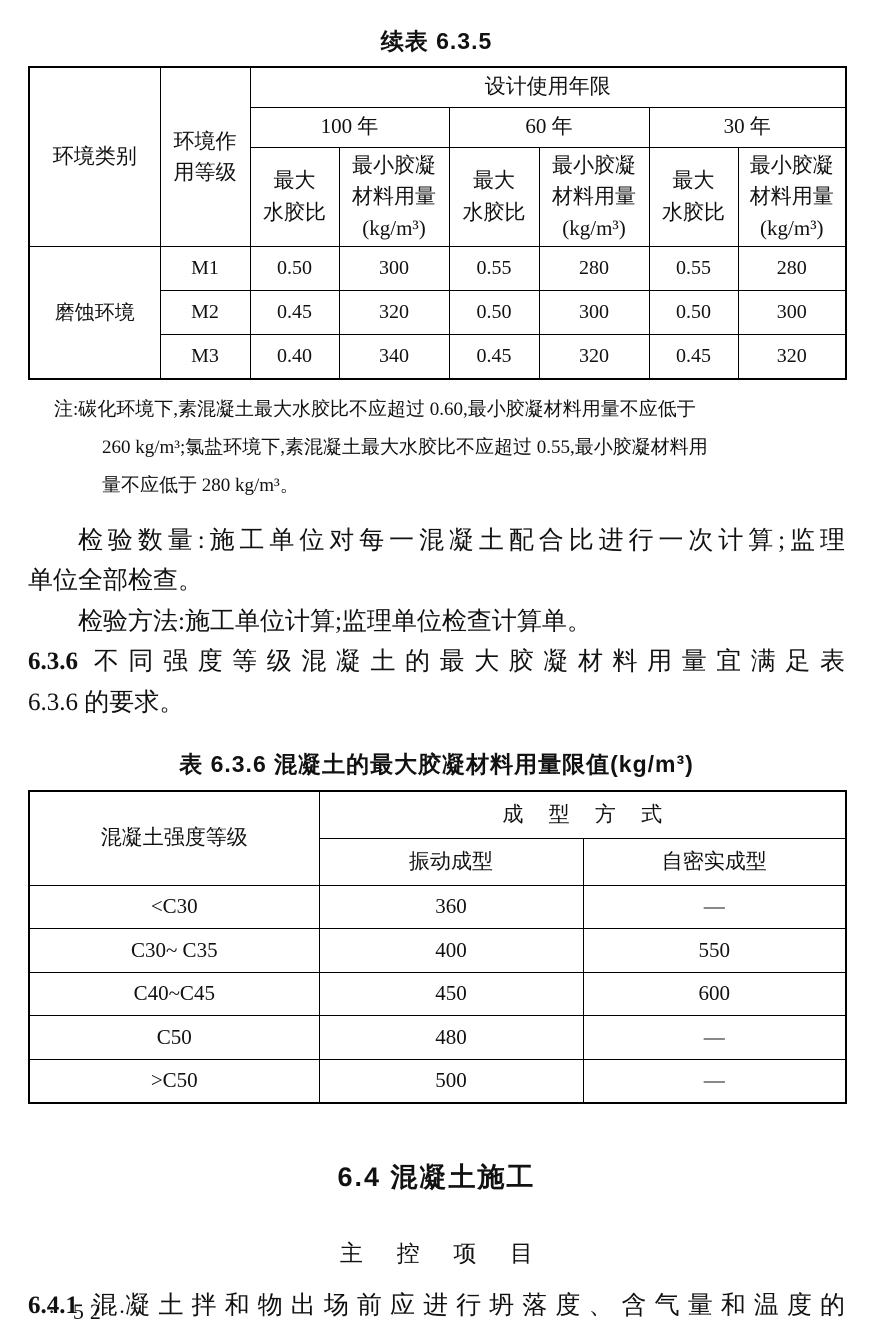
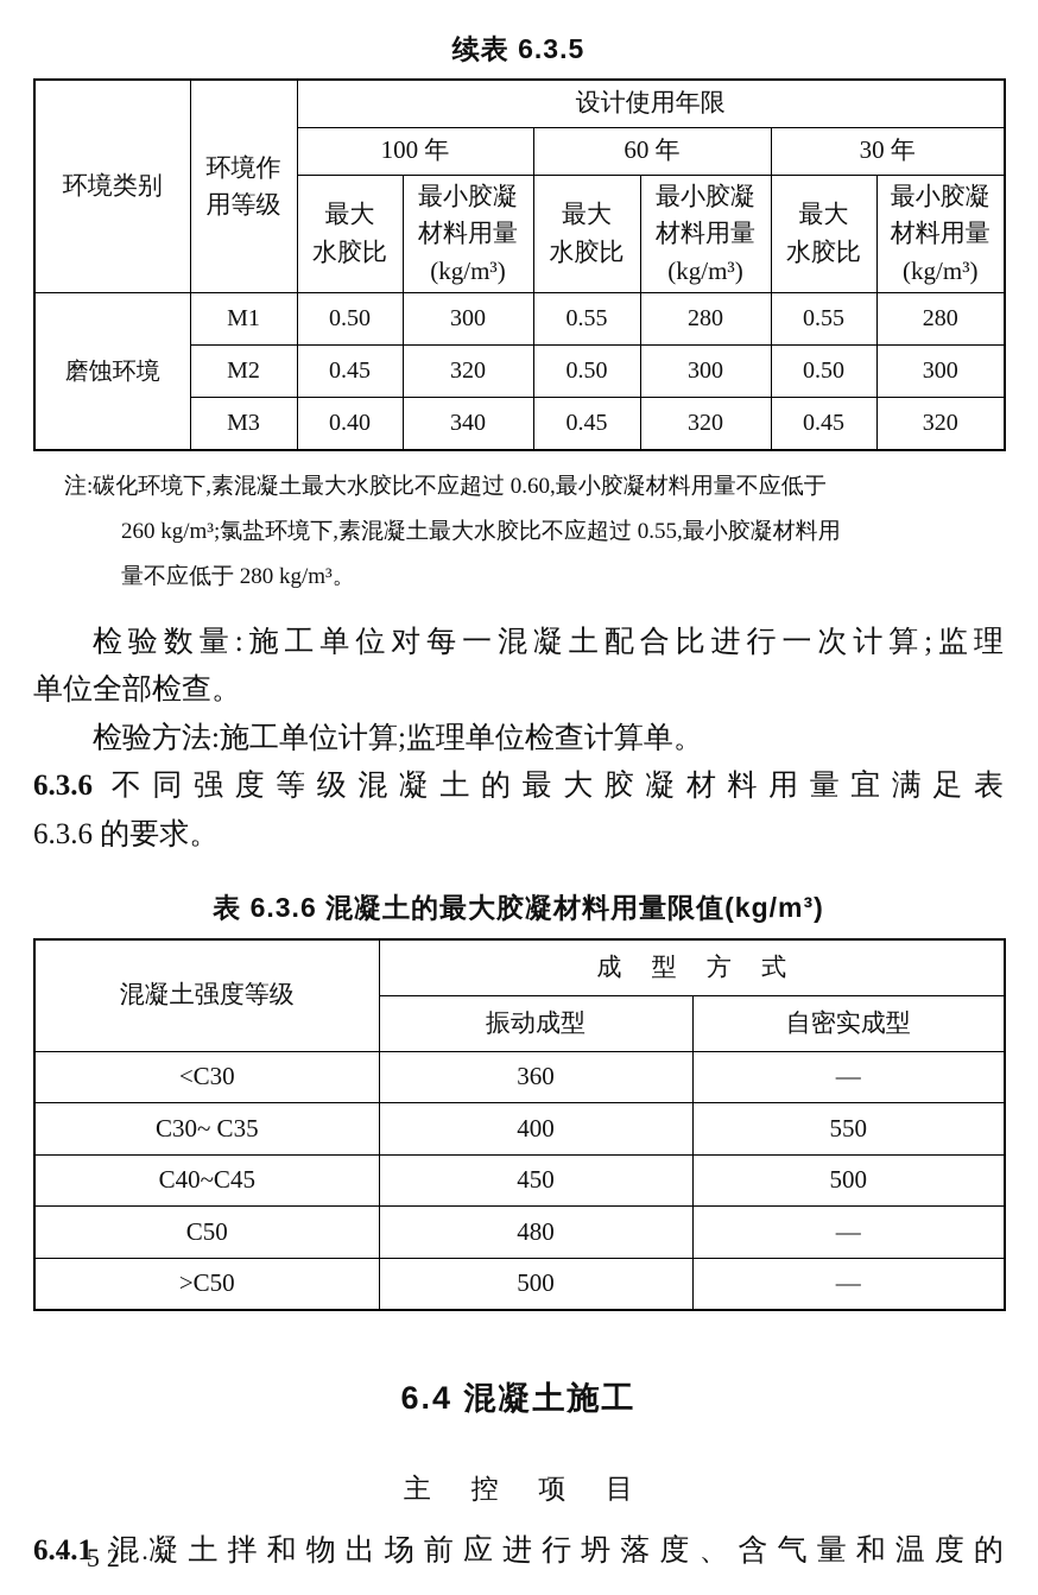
  续表 6.3.5
  环境类别	环境作 用等级	设计使用年限
  100 年	60 年	30 年
  最大 水胶比	最小胶凝 材料用量 (kg/m³)	最大 水胶比	最小胶凝 材料用量 (kg/m³)	最大 水胶比	最小胶凝 材料用量 (kg/m³)
  磨蚀环境	M1	0.50	300	0.55	280	0.55	280
  M2	0.45	320	0.50	300	0.50	300
  M3	0.40	340	0.45	320	0.45	320
  注:碳化环境下,素混凝土最大水胶比不应超过 0.60,最小胶凝材料用量不应低于
  260 kg/m³;氯盐环境下,素混凝土最大水胶比不应超过 0.55,最小胶凝材料用
  量不应低于 280 kg/m³。
  检验数量:施工单位对每一混凝土配合比进行一次计算;监理
  单位全部检查。
  检验方法:施工单位计算;监理单位检查计算单。
  6.3.6 不同强度等级混凝土的最大胶凝材料用量宜满足表
  6.3.6 的要求。
  表 6.3.6 混凝土的最大胶凝材料用量限值(kg/m³)
  混凝土强度等级	成 型 方 式
  振动成型	自密实成型
  <C30	360	—
  C30~ C35	400	550
- C40~C45	450	600
+ C40~C45	450	500
  C50	480	—
  >C50	500	—
  6.4 混凝土施工
  主 控 项 目
  6.4.1 混凝土拌和物出场前应进行坍落度、含气量和温度的
  · 52 ·
